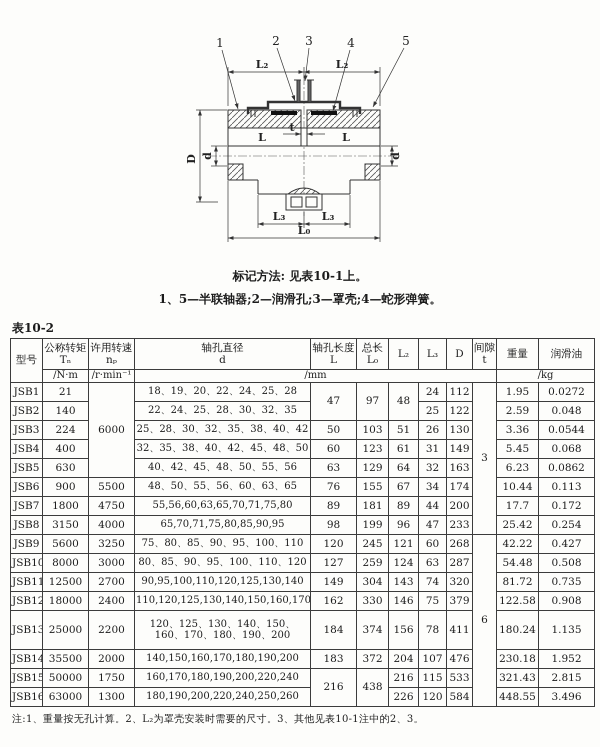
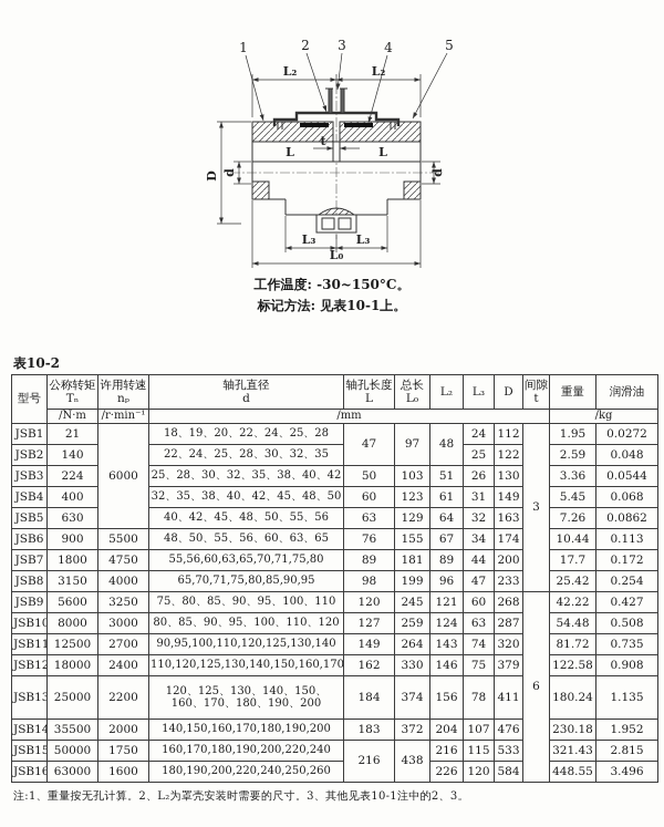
  1
  2
  3
  4
  5
  L₂
  L₂
  L
  t
  L
  L₃
  L₃
  L₀
+ 工作温度: -30~150°C。
  标记方法: 见表10-1上。
- 1、5—半联轴器;2—润滑孔;3—罩壳;4—蛇形弹簧。
  表10-2
  型号	公称转矩 Tₙ	许用转速 nₚ	轴孔直径 d	轴孔长度 L	总长 L₀	L₂	L₃	D	间隙 t	重量	润滑油
  /N·m	/r·min⁻¹	/mm	/kg
  JSB1	21	6000	18、19、20、22、24、25、28	47	97	48	24	112	3	1.95	0.0272
  JSB2	140	22、24、25、28、30、32、35	25	122	2.59	0.048
  JSB3	224	25、28、30、32、35、38、40、42	50	103	51	26	130	3.36	0.0544
  JSB4	400	32、35、38、40、42、45、48、50	60	123	61	31	149	5.45	0.068
- JSB5	630	40、42、45、48、50、55、56	63	129	64	32	163	6.23	0.0862
+ JSB5	630	40、42、45、48、50、55、56	63	129	64	32	163	7.26	0.0862
  JSB6	900	5500	48、50、55、56、60、63、65	76	155	67	34	174	10.44	0.113
  JSB7	1800	4750	55,56,60,63,65,70,71,75,80	89	181	89	44	200	17.7	0.172
  JSB8	3150	4000	65,70,71,75,80,85,90,95	98	199	96	47	233	25.42	0.254
  JSB9	5600	3250	75、80、85、90、95、100、110	120	245	121	60	268	6	42.22	0.427
  JSB10	8000	3000	80、85、90、95、100、110、120	127	259	124	63	287	54.48	0.508
- JSB11	12500	2700	90,95,100,110,120,125,130,140	149	304	143	74	320	81.72	0.735
+ JSB11	12500	2700	90,95,100,110,120,125,130,140	149	264	143	74	320	81.72	0.735
  JSB12	18000	2400	110,120,125,130,140,150,160,170	162	330	146	75	379	122.58	0.908
  JSB13	25000	2200	120、125、130、140、150、160、170、180、190、200	184	374	156	78	411	180.24	1.135
  JSB14	35500	2000	140,150,160,170,180,190,200	183	372	204	107	476	230.18	1.952
  JSB15	50000	1750	160,170,180,190,200,220,240	216	438	216	115	533	321.43	2.815
- JSB16	63000	1300	180,190,200,220,240,250,260	226	120	584	448.55	3.496
+ JSB16	63000	1600	180,190,200,220,240,250,260	226	120	584	448.55	3.496
  注:1、重量按无孔计算。2、L₂为罩壳安装时需要的尺寸。3、其他见表10-1注中的2、3。
